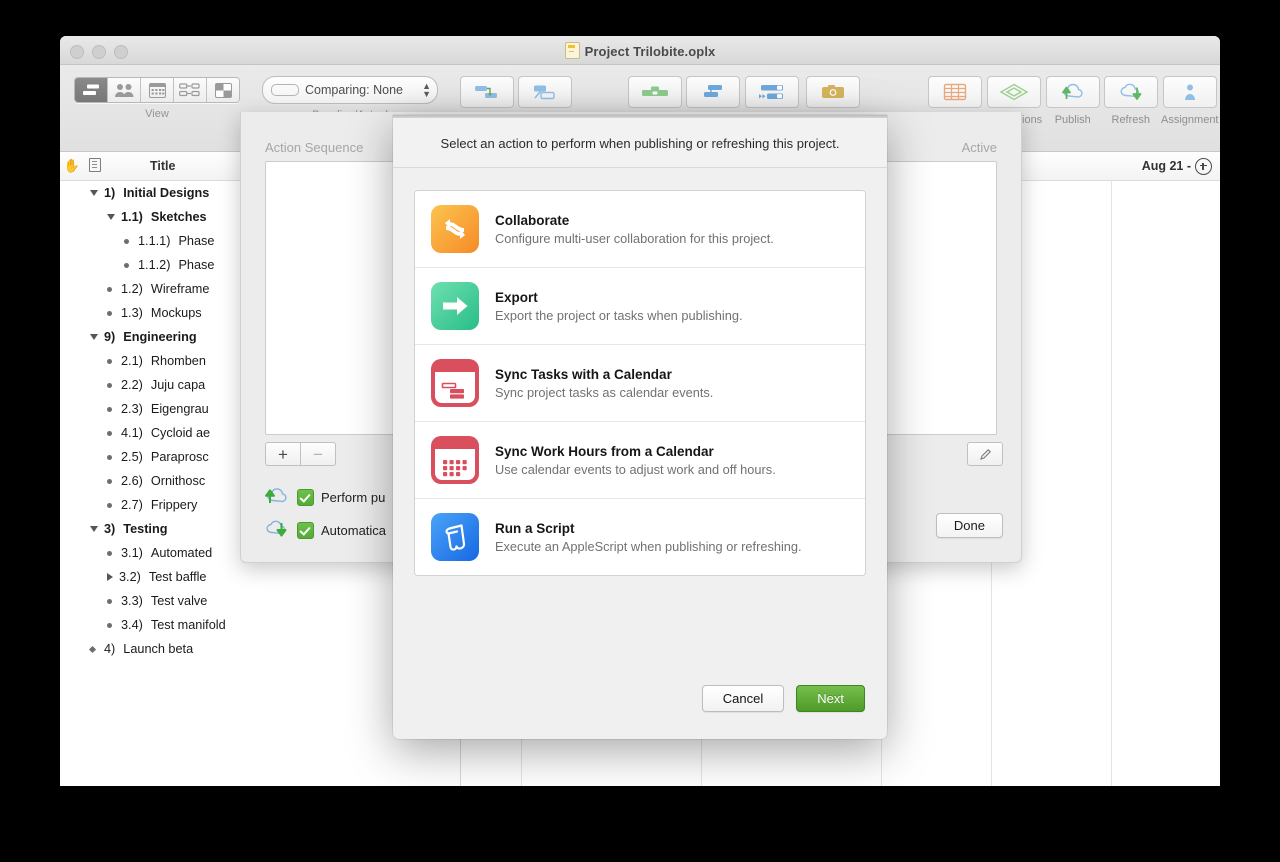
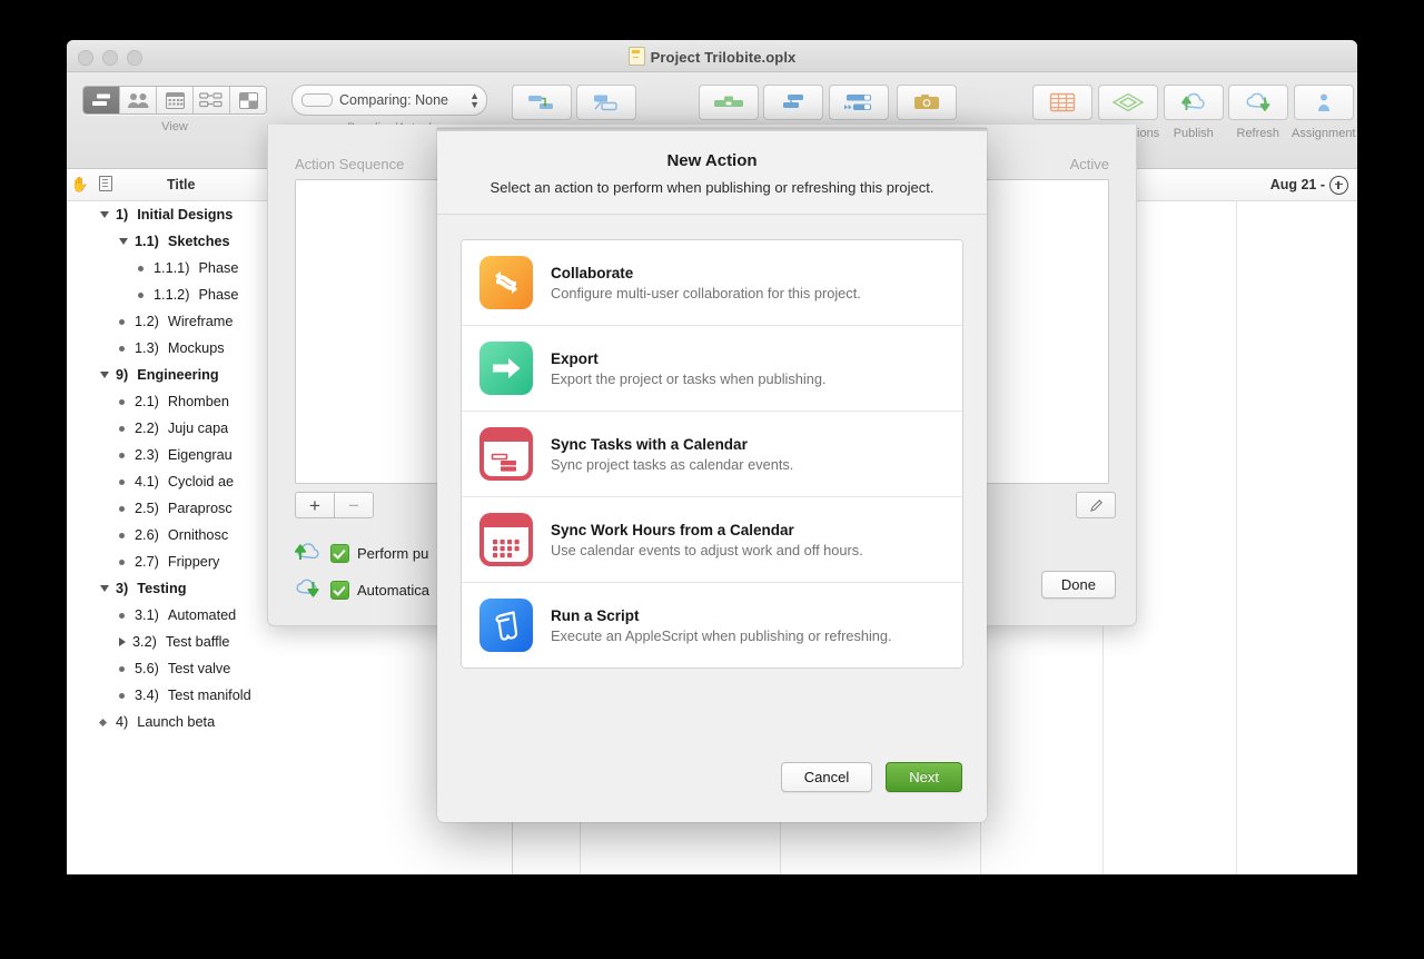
  Project Trilobite.oplx
  View
  Comparing: None
  ▲
  ▼
  Publish
  Refresh
  Assignment
  ✋
  Title
  1)
  Initial Designs
  1.1)
  Sketches
  1.1.1)
  Phase
  1.1.2)
  Phase
  1.2)
  Wireframe
  1.3)
  Mockups
  9)
  Engineering
  2.1)
  Rhomben
  2.2)
  Juju capa
  2.3)
  Eigengrau
  4.1)
  Cycloid ae
  2.5)
  Paraprosc
  2.6)
  Ornithosc
  2.7)
  Frippery
  3)
  Testing
  3.1)
  Automated
  3.2)
  Test baffle
- 3.3)
+ 5.6)
  Test valve
  3.4)
  Test manifold
  4)
  Launch beta
  Aug 21 -
  Action Sequence
  Active
  +
  −
  Perform pu
  Automatica
  Done
+ New Action
  Select an action to perform when publishing or refreshing this project.
  Collaborate
  Configure multi-user collaboration for this project.
  Export
  Export the project or tasks when publishing.
  Sync Tasks with a Calendar
  Sync project tasks as calendar events.
  Sync Work Hours from a Calendar
  Use calendar events to adjust work and off hours.
  Run a Script
  Execute an AppleScript when publishing or refreshing.
  Cancel
  Next
